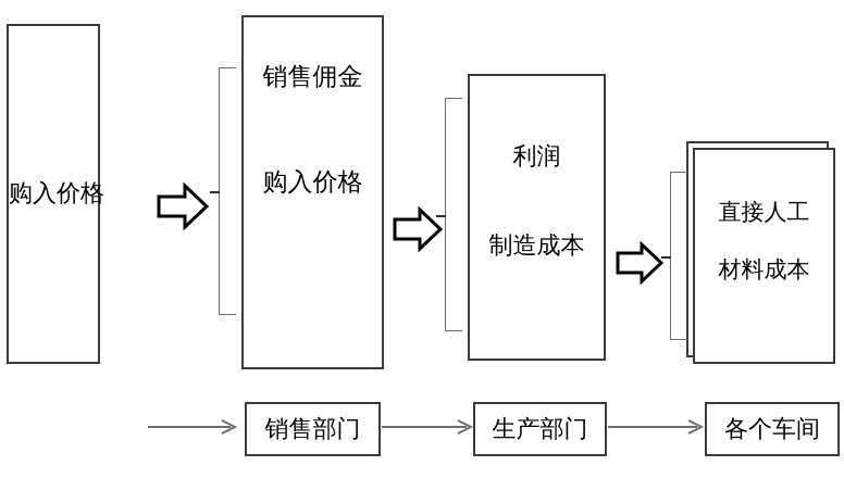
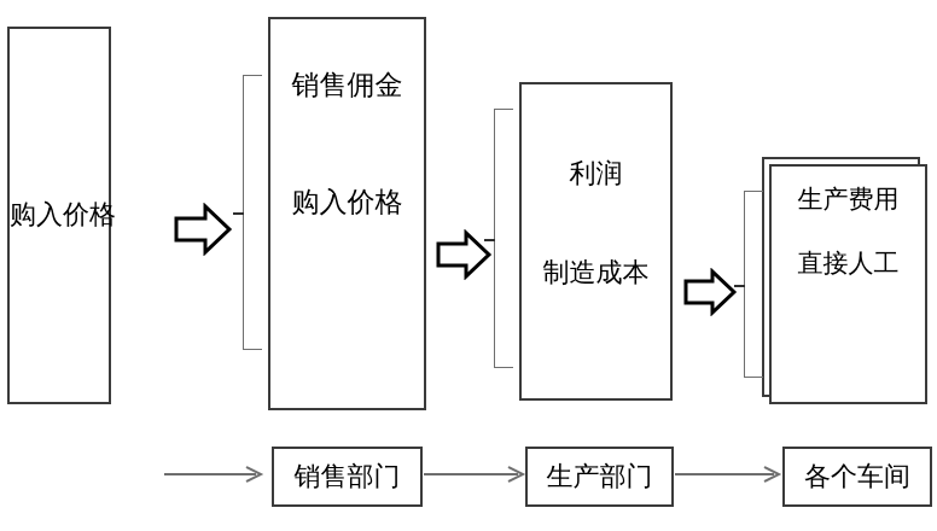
  购入价格
  销售佣金
  购入价格
  利润
  制造成本
+ 生产费用
  直接人工
- 材料成本
  销售部门
  生产部门
  各个车间
